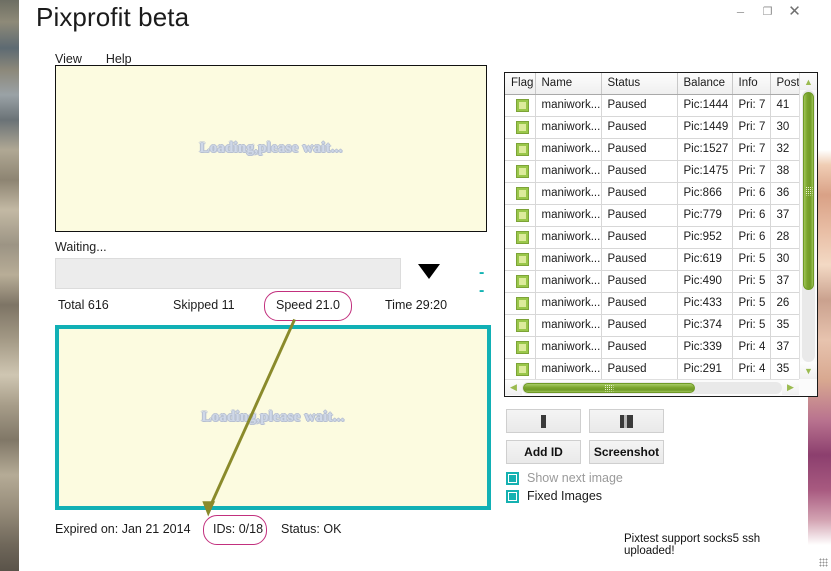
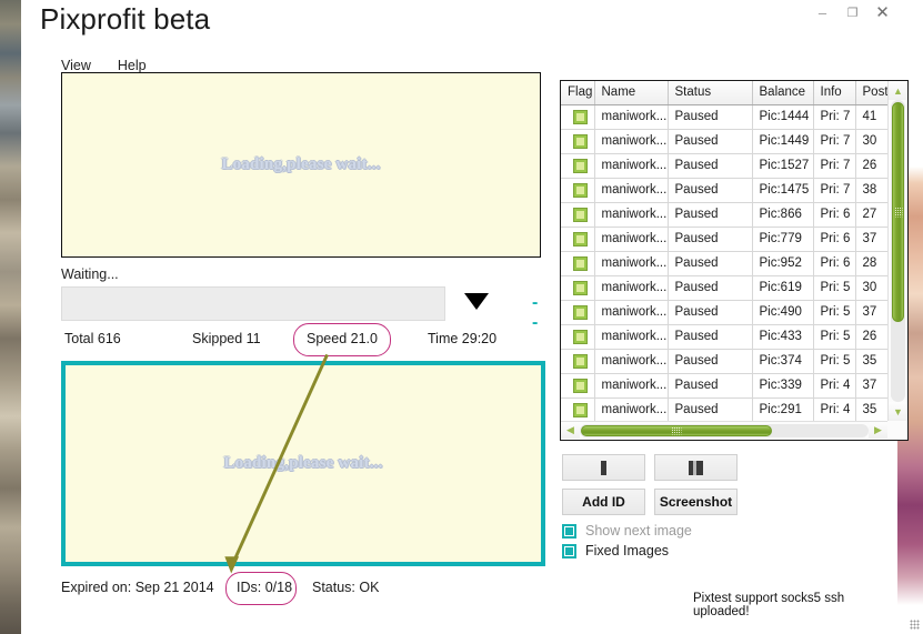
  Pixprofit beta
  –
  ❐
  ✕
  View
  Help
  Loading,please wait...
  Waiting...
  --
  Total 616
  Skipped 11
  Speed 21.0
  Time 29:20
  Loading,please wait...
- Expired on: Jan 21 2014
+ Expired on: Sep 21 2014
  IDs: 0/18
  Status: OK
  Flag	Name	Status	Balance	Info	Post
  	maniwork...	Paused	Pic:1444	Pri: 7	41
  	maniwork...	Paused	Pic:1449	Pri: 7	30
- 	maniwork...	Paused	Pic:1527	Pri: 7	32
+ 	maniwork...	Paused	Pic:1527	Pri: 7	26
  	maniwork...	Paused	Pic:1475	Pri: 7	38
- 	maniwork...	Paused	Pic:866	Pri: 6	36
+ 	maniwork...	Paused	Pic:866	Pri: 6	27
  	maniwork...	Paused	Pic:779	Pri: 6	37
  	maniwork...	Paused	Pic:952	Pri: 6	28
  	maniwork...	Paused	Pic:619	Pri: 5	30
  	maniwork...	Paused	Pic:490	Pri: 5	37
  	maniwork...	Paused	Pic:433	Pri: 5	26
  	maniwork...	Paused	Pic:374	Pri: 5	35
  	maniwork...	Paused	Pic:339	Pri: 4	37
  	maniwork...	Paused	Pic:291	Pri: 4	35
  ▲
  ▼
  ◀
  ▶
  Add ID
  Screenshot
  Show next image
  Fixed Images
  Pixtest support socks5 ssh uploaded!
